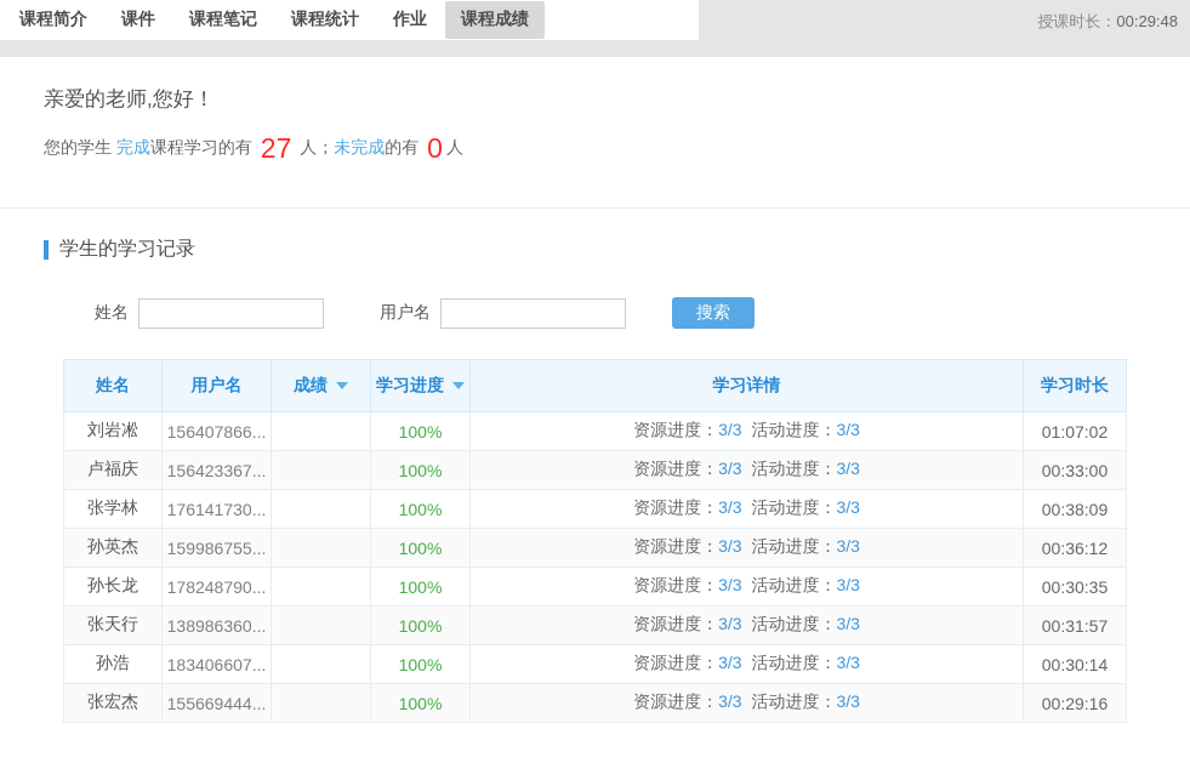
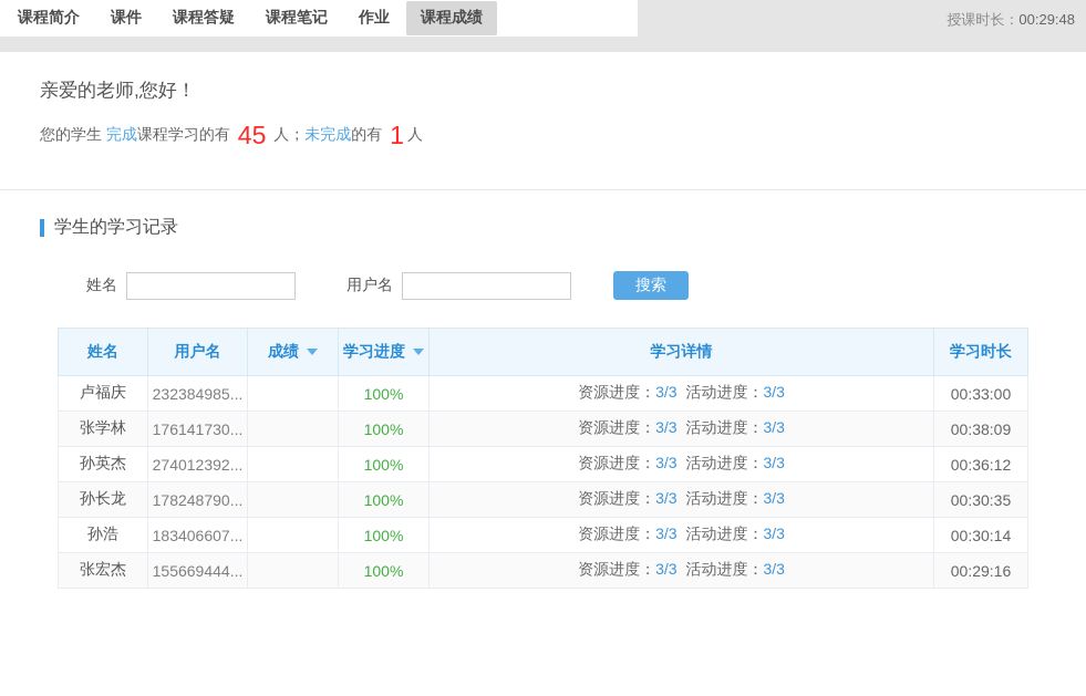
  课程简介
  课件
+ 课程答疑
  课程笔记
- 课程统计
  作业
  课程成绩
  授课时长：00:29:48
  亲爱的老师,您好！
  您的学生
  完成
  课程学习的有
- 27
+ 45
  人；
  未完成
  的有
- 0
+ 1
  人
  学生的学习记录
  姓名
  用户名
  搜索
  姓名	用户名	成绩	学习进度	学习详情	学习时长
- 刘岩凇	156407866...		100%	资源进度：3/3 活动进度：3/3	01:07:02
- 卢福庆	156423367...		100%	资源进度：3/3 活动进度：3/3	00:33:00
+ 卢福庆	232384985...		100%	资源进度：3/3 活动进度：3/3	00:33:00
  张学林	176141730...		100%	资源进度：3/3 活动进度：3/3	00:38:09
- 孙英杰	159986755...		100%	资源进度：3/3 活动进度：3/3	00:36:12
+ 孙英杰	274012392...		100%	资源进度：3/3 活动进度：3/3	00:36:12
  孙长龙	178248790...		100%	资源进度：3/3 活动进度：3/3	00:30:35
- 张天行	138986360...		100%	资源进度：3/3 活动进度：3/3	00:31:57
  孙浩	183406607...		100%	资源进度：3/3 活动进度：3/3	00:30:14
  张宏杰	155669444...		100%	资源进度：3/3 活动进度：3/3	00:29:16
